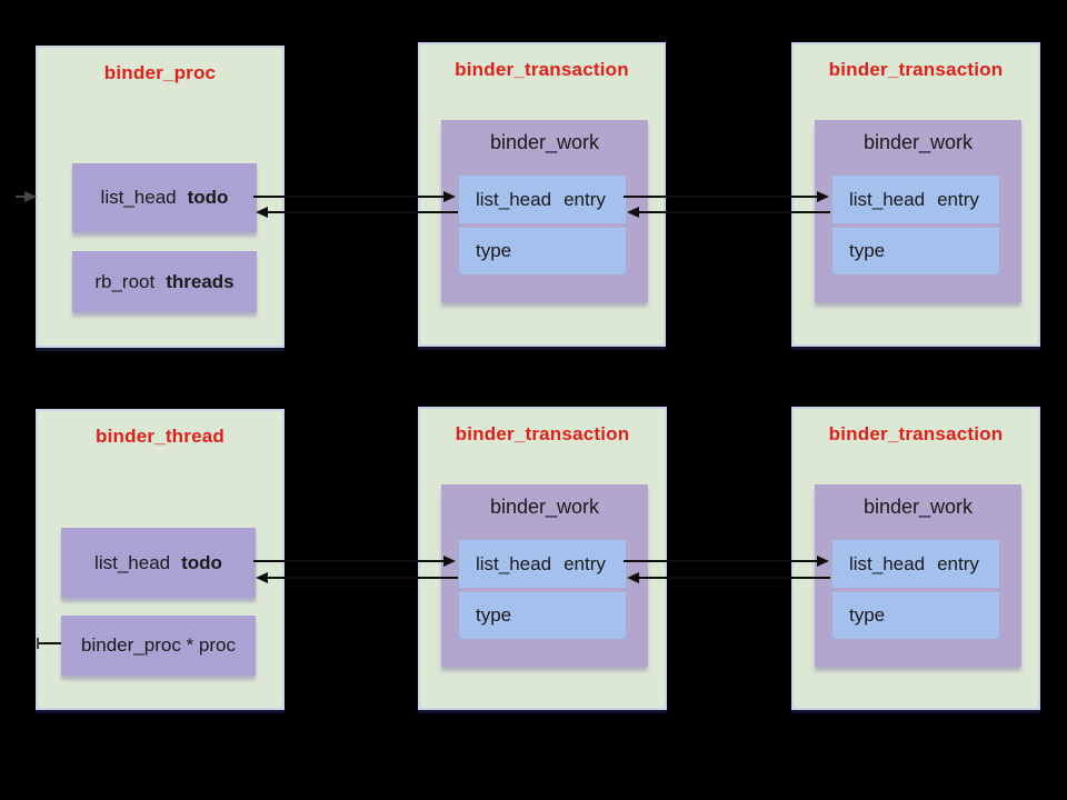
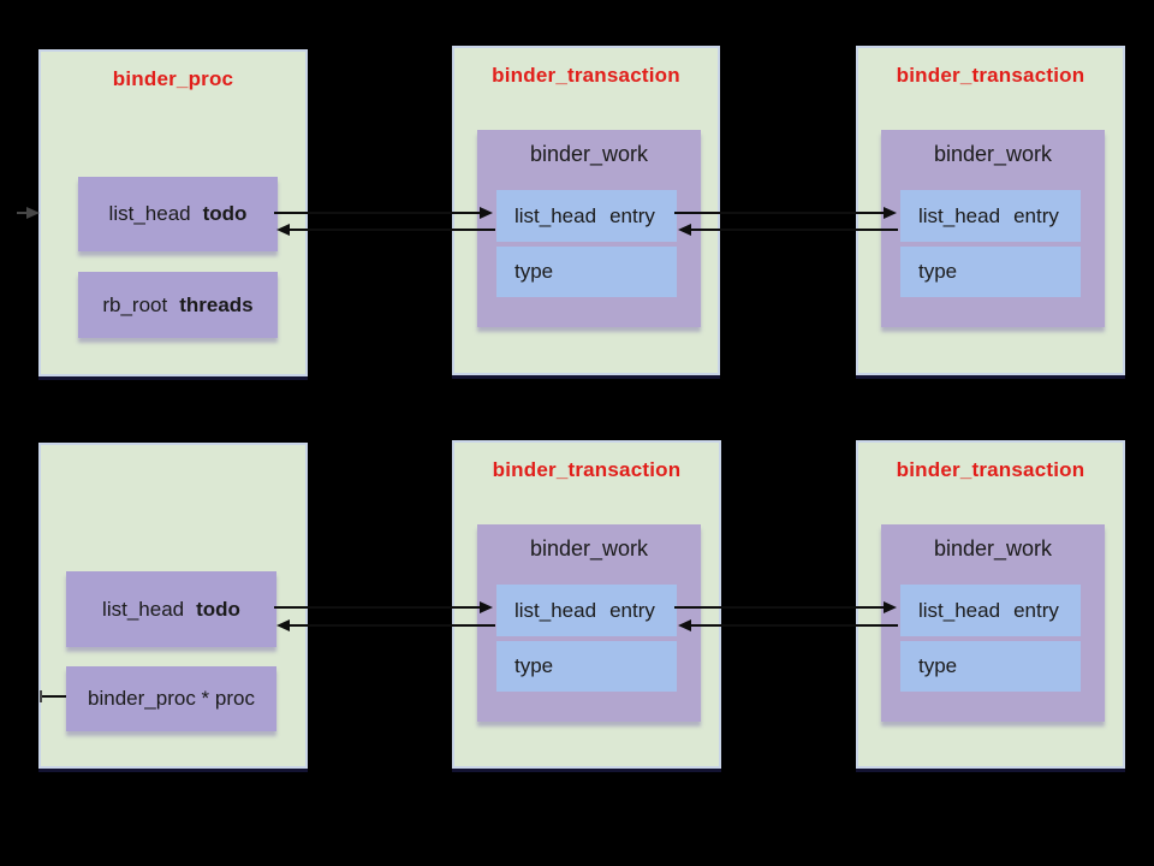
  binder_proc
  list_head
  todo
  rb_root
  threads
  binder_transaction
  binder_work
  list_head
  entry
  type
  binder_transaction
  binder_work
  list_head
  entry
  type
- binder_thread
  list_head
  todo
  binder_proc * proc
  binder_transaction
  binder_work
  list_head
  entry
  type
  binder_transaction
  binder_work
  list_head
  entry
  type
